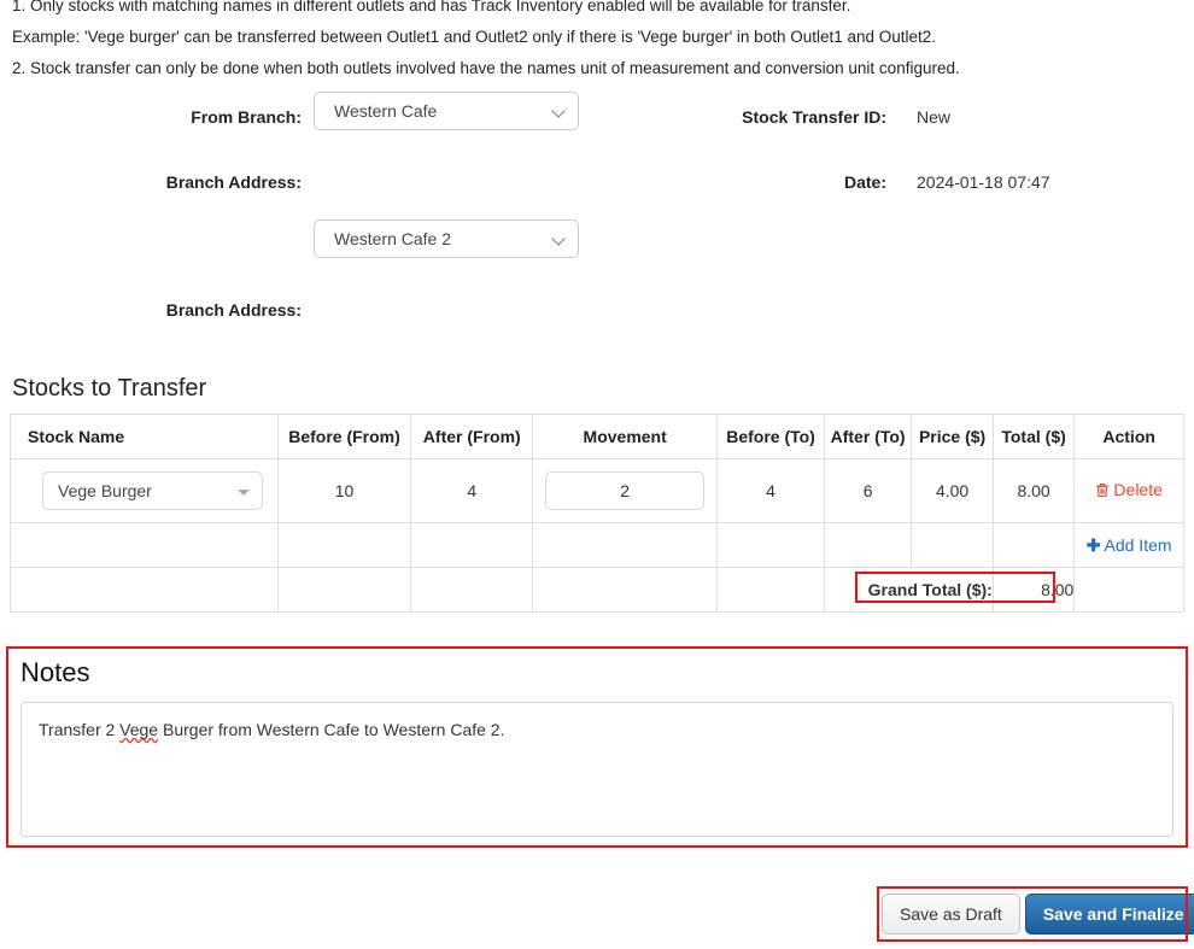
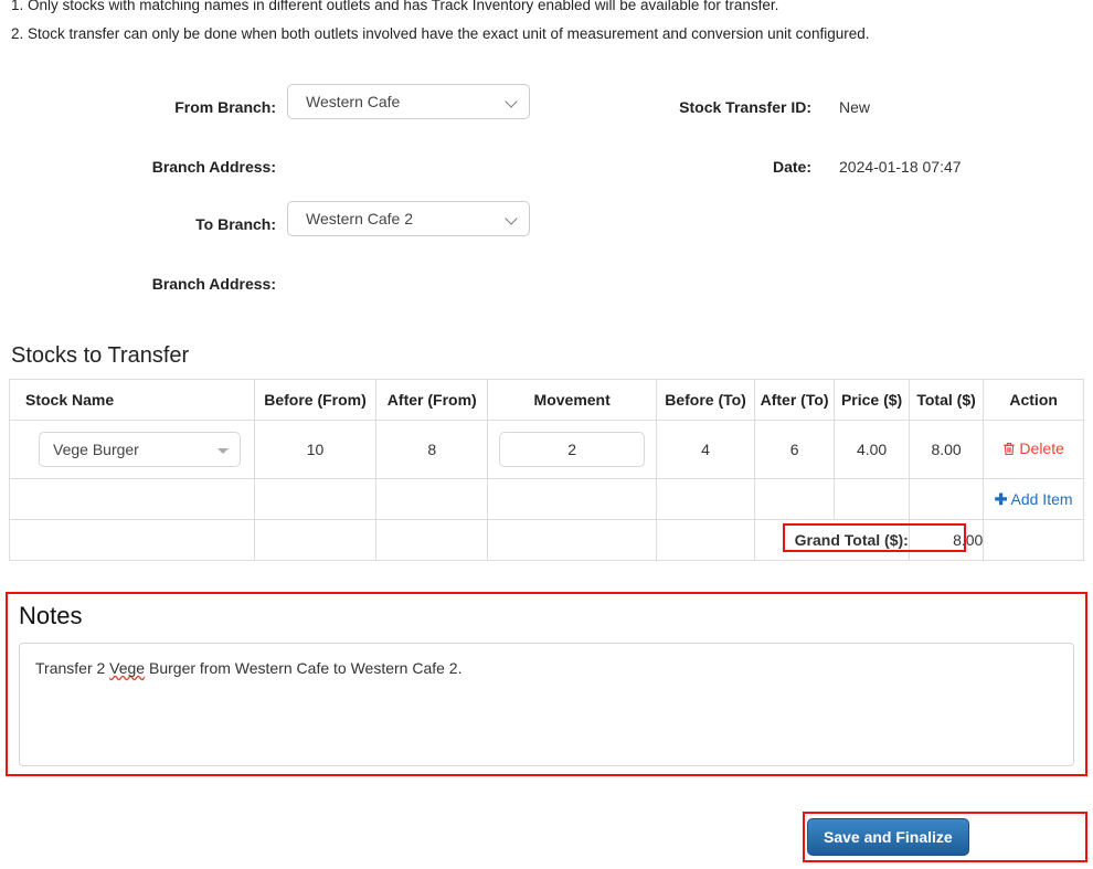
  1. Only stocks with matching names in different outlets and has Track Inventory enabled will be available for transfer.
- Example: 'Vege burger' can be transferred between Outlet1 and Outlet2 only if there is 'Vege burger' in both Outlet1 and Outlet2.
- 2. Stock transfer can only be done when both outlets involved have the names unit of measurement and conversion unit configured.
+ 2. Stock transfer can only be done when both outlets involved have the exact unit of measurement and conversion unit configured.
  From Branch:
  Western Cafe
  Stock Transfer ID:
  New
  Branch Address:
  Date:
  2024-01-18 07:47
+ To Branch:
  Western Cafe 2
  Branch Address:
  Stocks to Transfer
  Stock Name	Before (From)	After (From)	Movement	Before (To)	After (To)	Price ($)	Total ($)	Action
- Vege Burger	10	4	2	4	6	4.00	8.00	Delete
+ Vege Burger	10	8	2	4	6	4.00	8.00	Delete
  								✚ Add Item
  					Grand Total ($):	8.00
  Notes
  Transfer 2 Vege Burger from Western Cafe to Western Cafe 2.
- Save as Draft
  Save and Finalize
